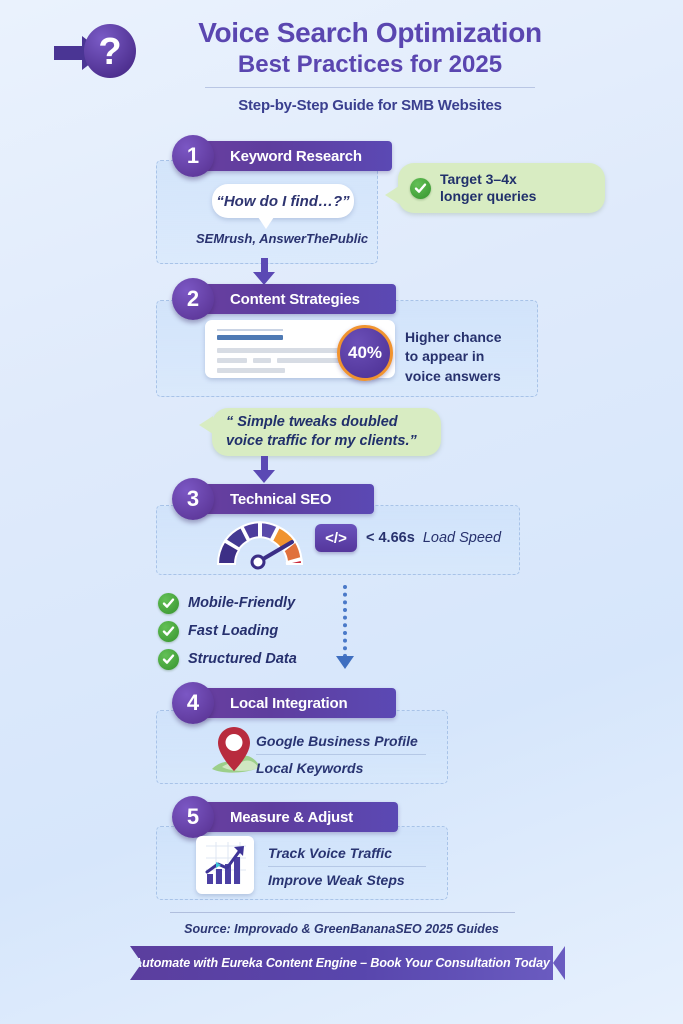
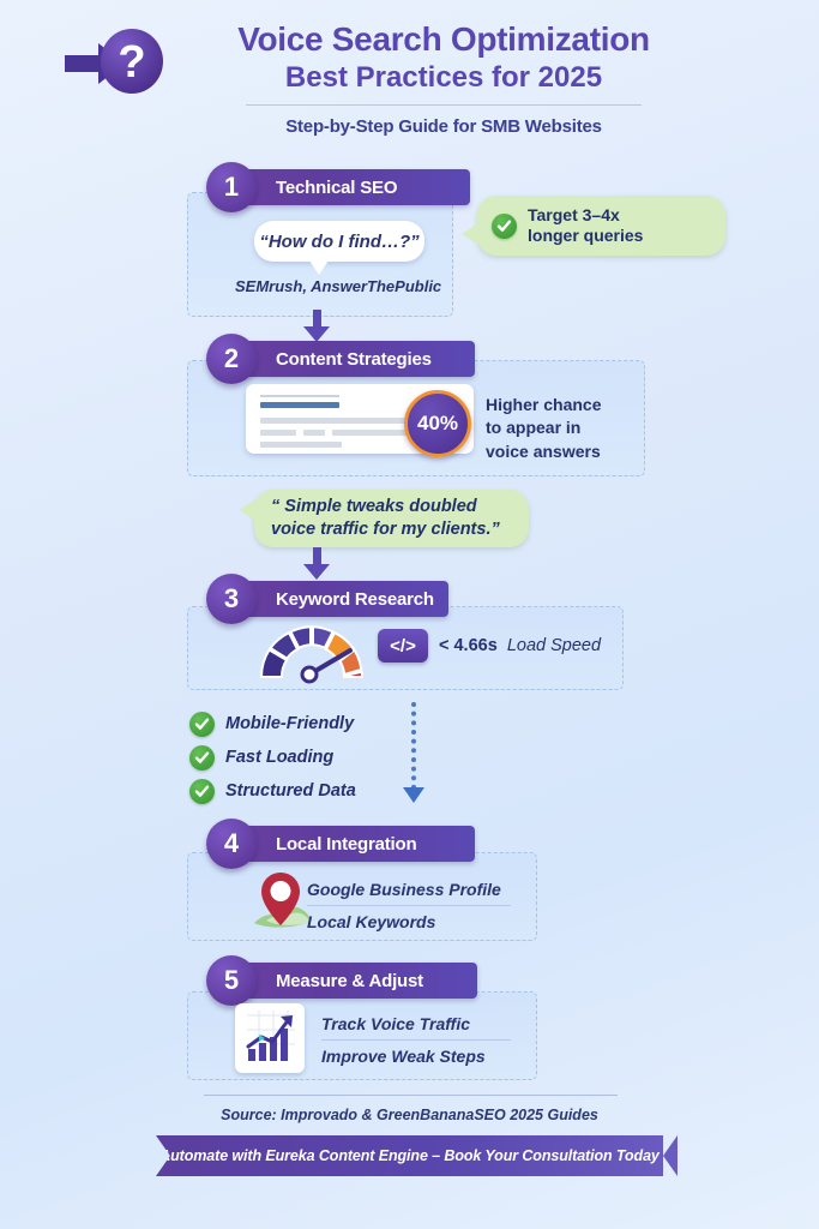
  ?
  Voice Search Optimization
  Best Practices for 2025
  Step-by-Step Guide for SMB Websites
  1
- Keyword Research
+ Technical SEO
  “How do I find…?”
  SEMrush, AnswerThePublic
  Target 3–4x
  longer queries
  2
  Content Strategies
  40%
  Higher chance
  to appear in
  voice answers
  “ Simple tweaks doubled
  voice traffic for my clients.”
  3
- Technical SEO
+ Keyword Research
  </>
  < 4.66s Load Speed
  Mobile-Friendly
  Fast Loading
  Structured Data
  4
  Local Integration
  Google Business Profile
  Local Keywords
  5
  Measure & Adjust
  Track Voice Traffic
  Improve Weak Steps
  Source: Improvado & GreenBananaSEO 2025 Guides
  utomate with Eureka Content Engine – Book Your Consultation Today
